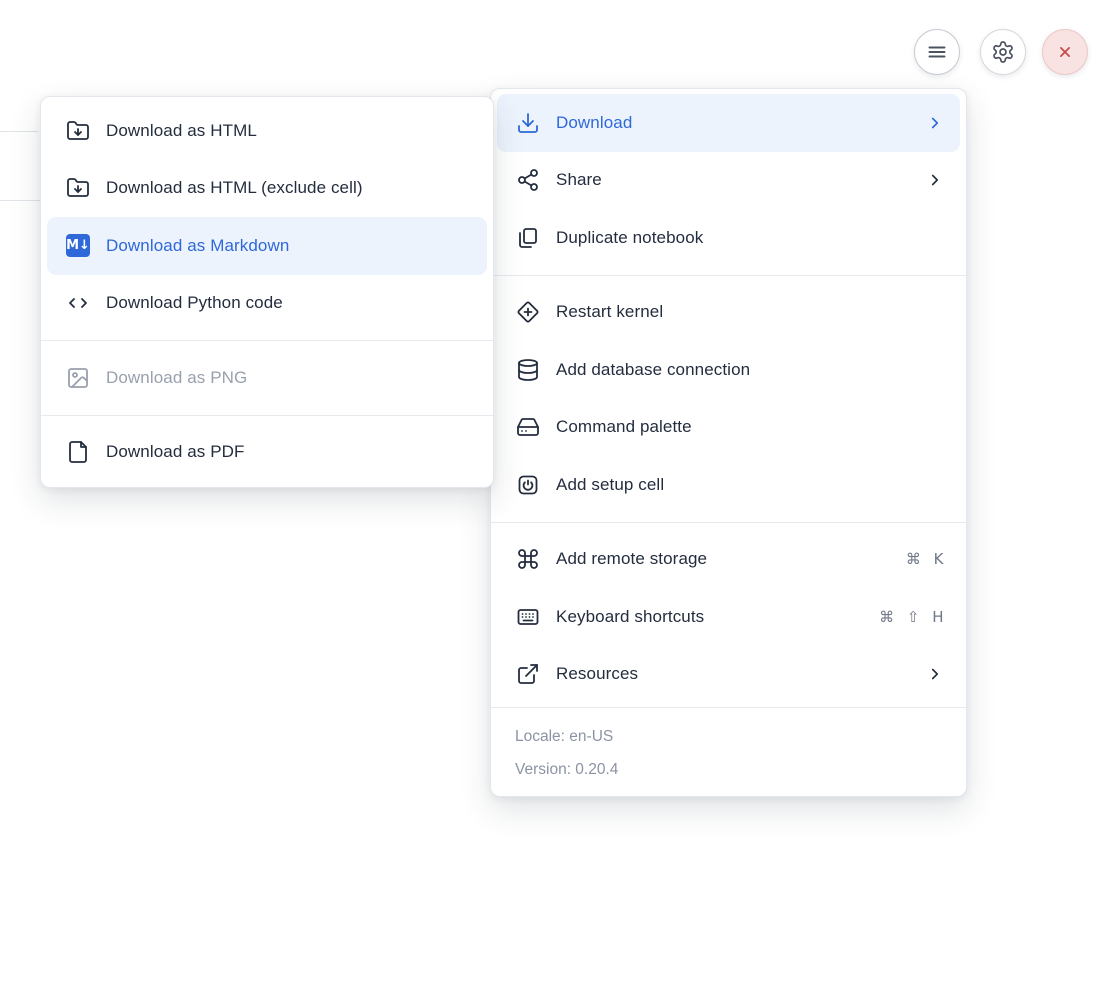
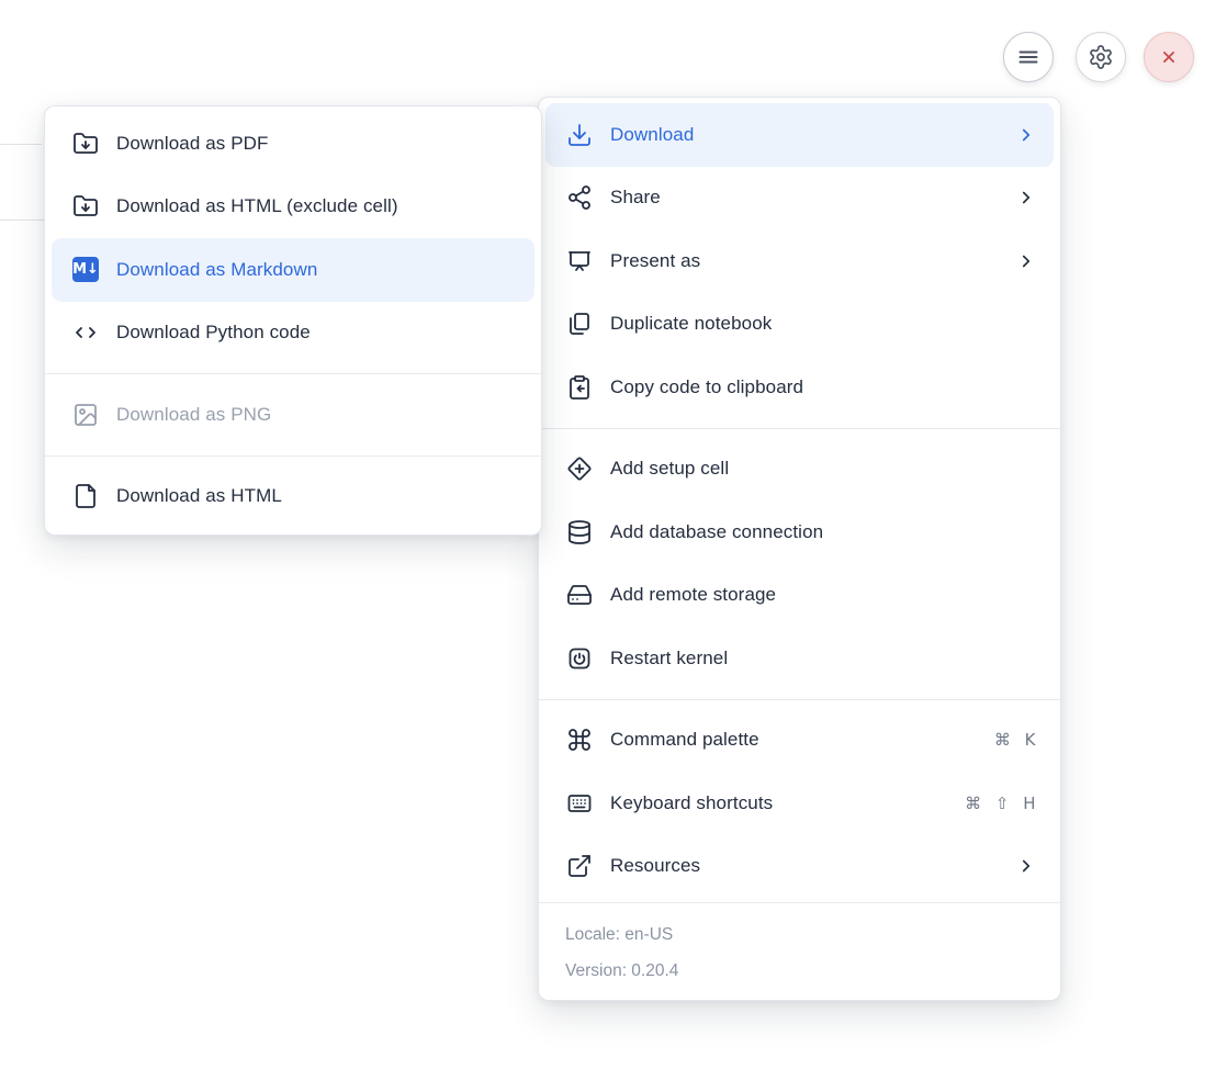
  Download
  Share
+ Present as
  Duplicate notebook
+ Copy code to clipboard
- Restart kernel
+ Add setup cell
  Add database connection
- Command palette
+ Add remote storage
- Add setup cell
+ Restart kernel
- Add remote storage
+ Command palette
  ⌘ K
  Keyboard shortcuts
  ⌘ ⇧ H
  Resources
  Locale: en-US
  Version: 0.20.4
- Download as HTML
+ Download as PDF
  Download as HTML (exclude cell)
  M↓
  Download as Markdown
  Download Python code
  Download as PNG
- Download as PDF
+ Download as HTML
